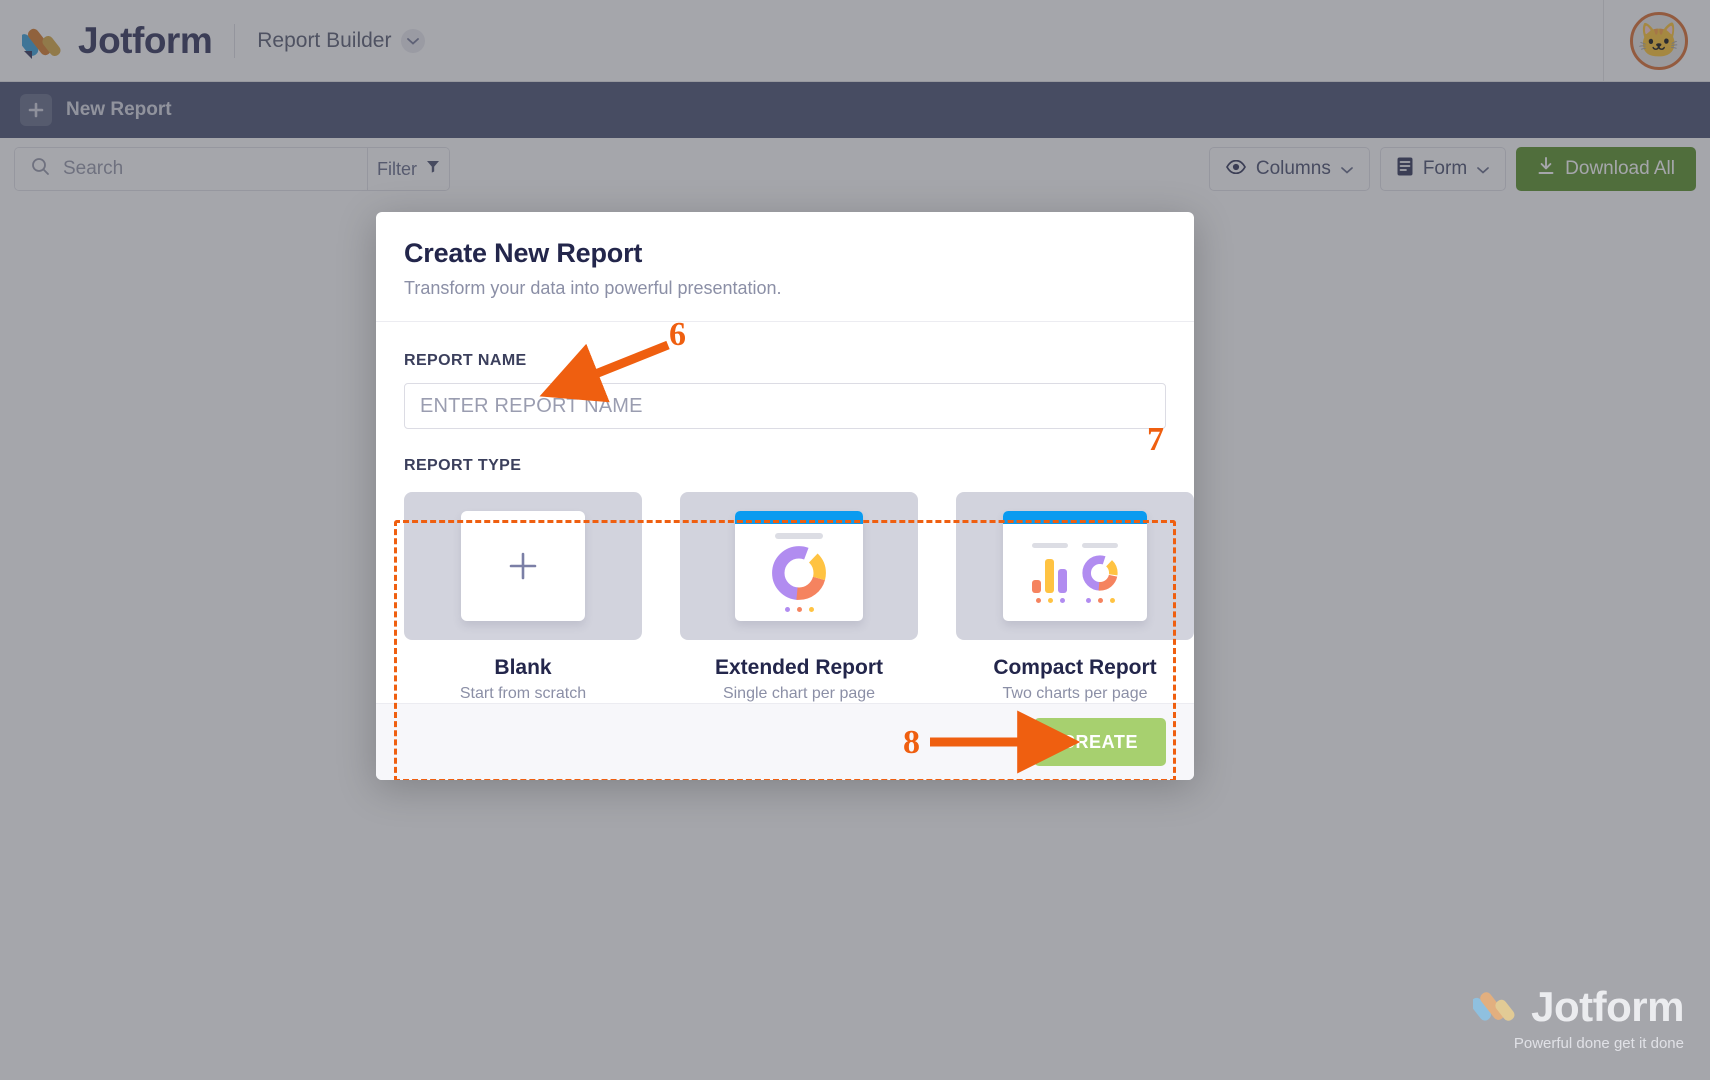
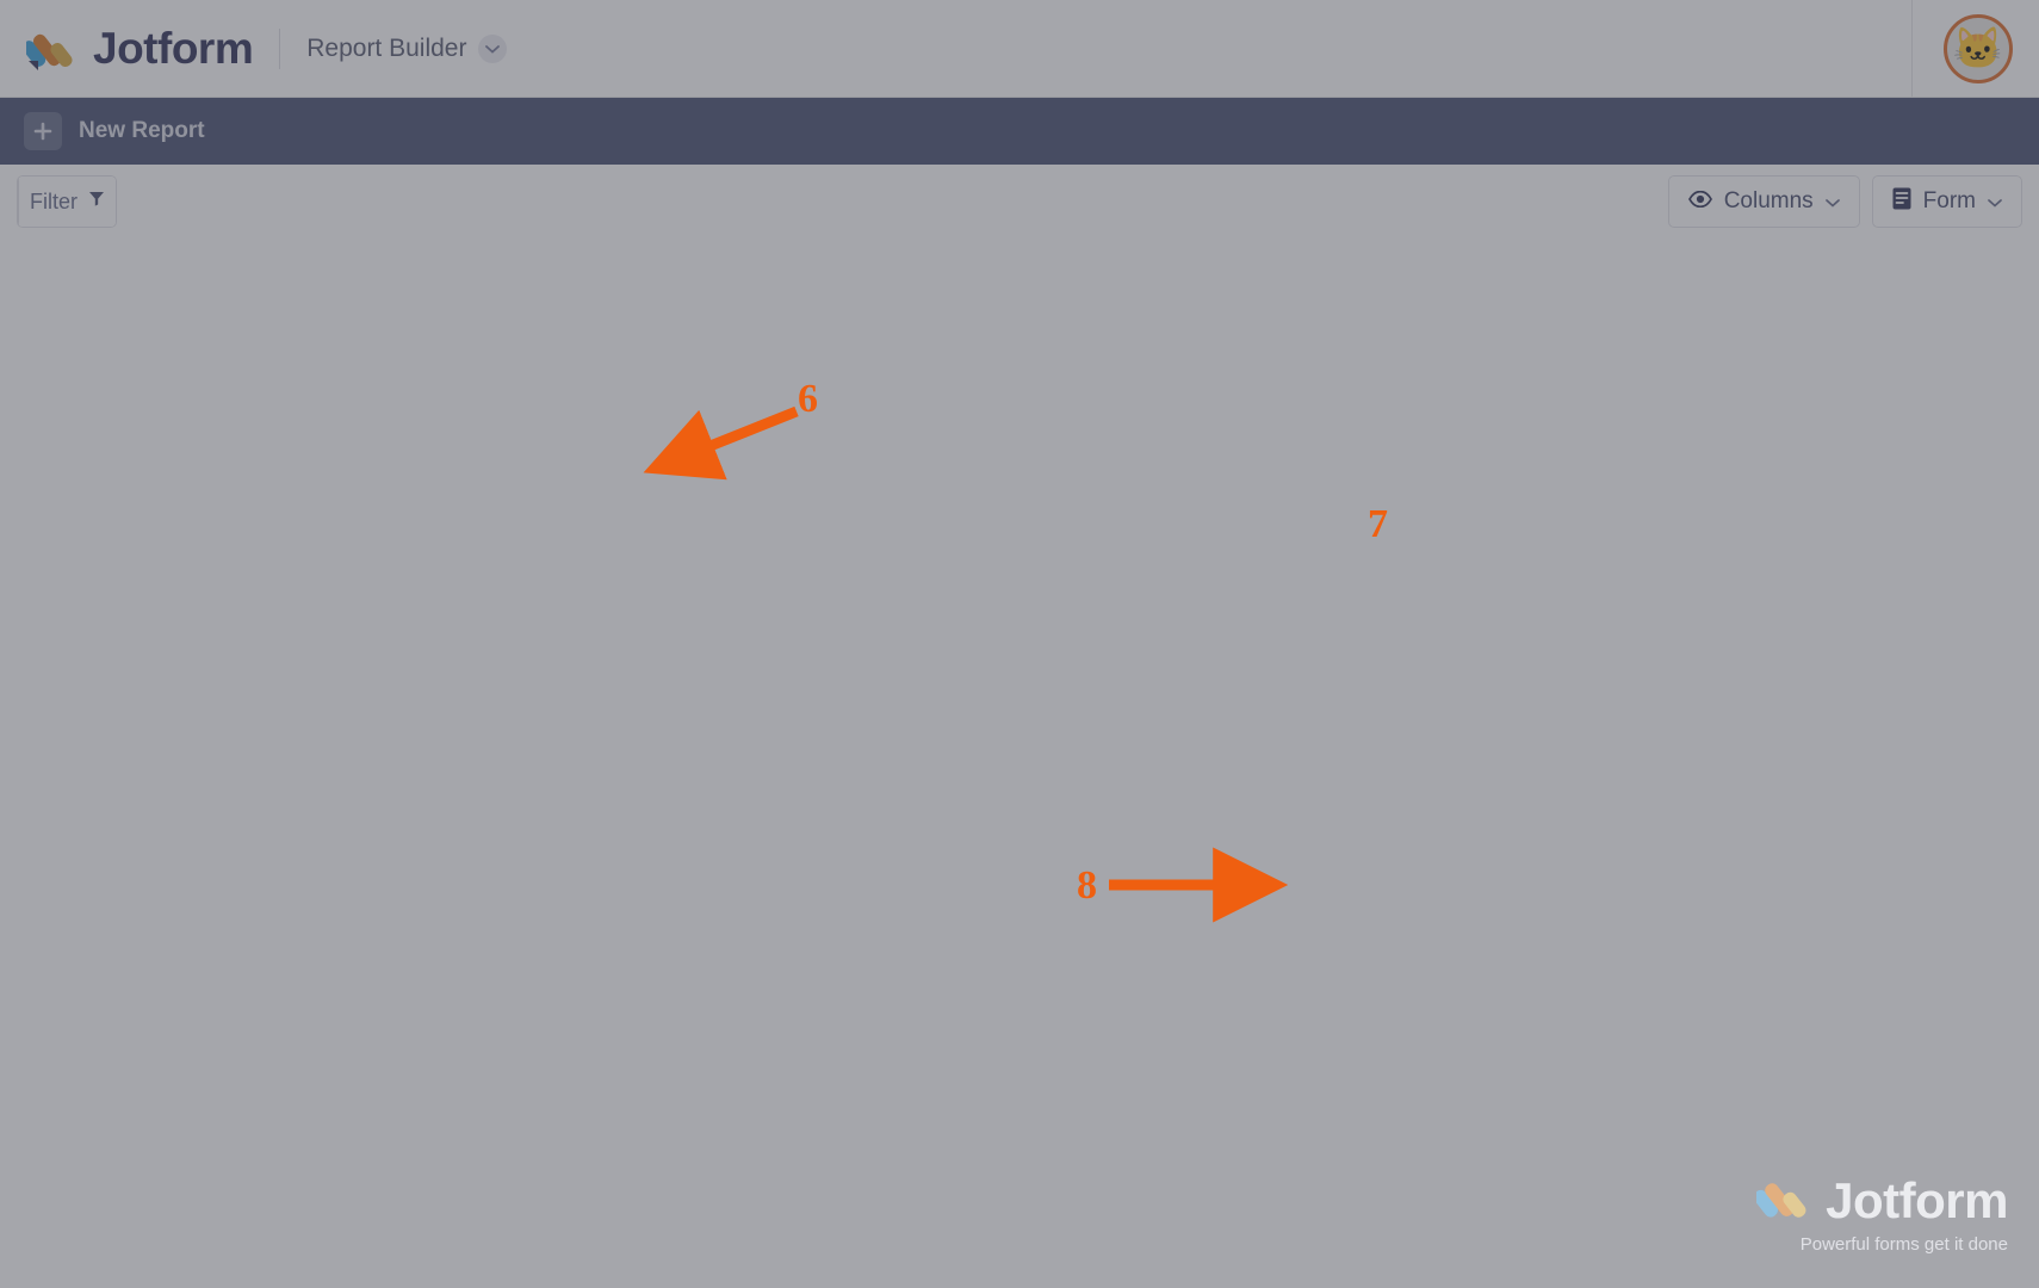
  Jotform
  Report Builder
  🐱
  New Report
- Search
  Filter
  Columns
  Form
- Download All
- Create New Report
- Transform your data into powerful presentation.
- REPORT NAME
- ENTER REPORT NAME
- REPORT TYPE
- Blank
- Start from scratch
- Extended Report
- Single chart per page
- Compact Report
- Two charts per page
- CREATE
  6
  7
  8
  Jotform
- Powerful done get it done
+ Powerful forms get it done
